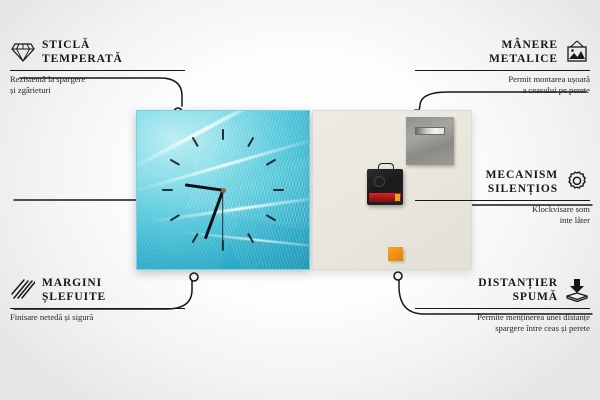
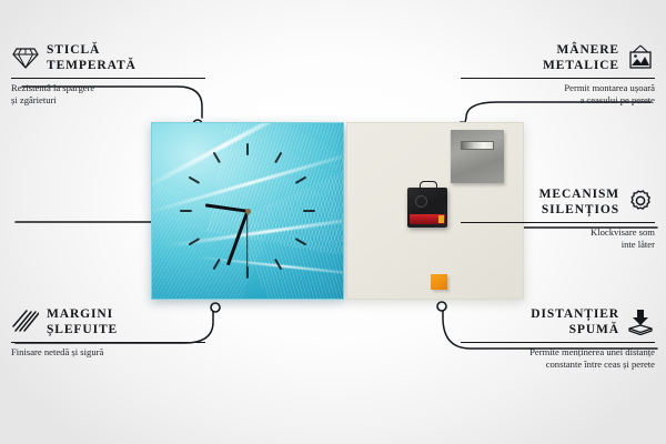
  STICLĂ
  TEMPERATĂ
  Rezistentă la spargere
  și zgârieturi
  MARGINI
  ȘLEFUITE
  Finisare netedă și sigură
  MÂNERE
  METALICE
  Permit montarea ușoară
  a ceasului pe perete
  MECANISM
  SILENȚIOS
  Klockvisare som
  inte låter
  DISTANȚIER
  SPUMĂ
  Permite menținerea unei distanțe
- spargere între ceas și perete
+ constante între ceas și perete
